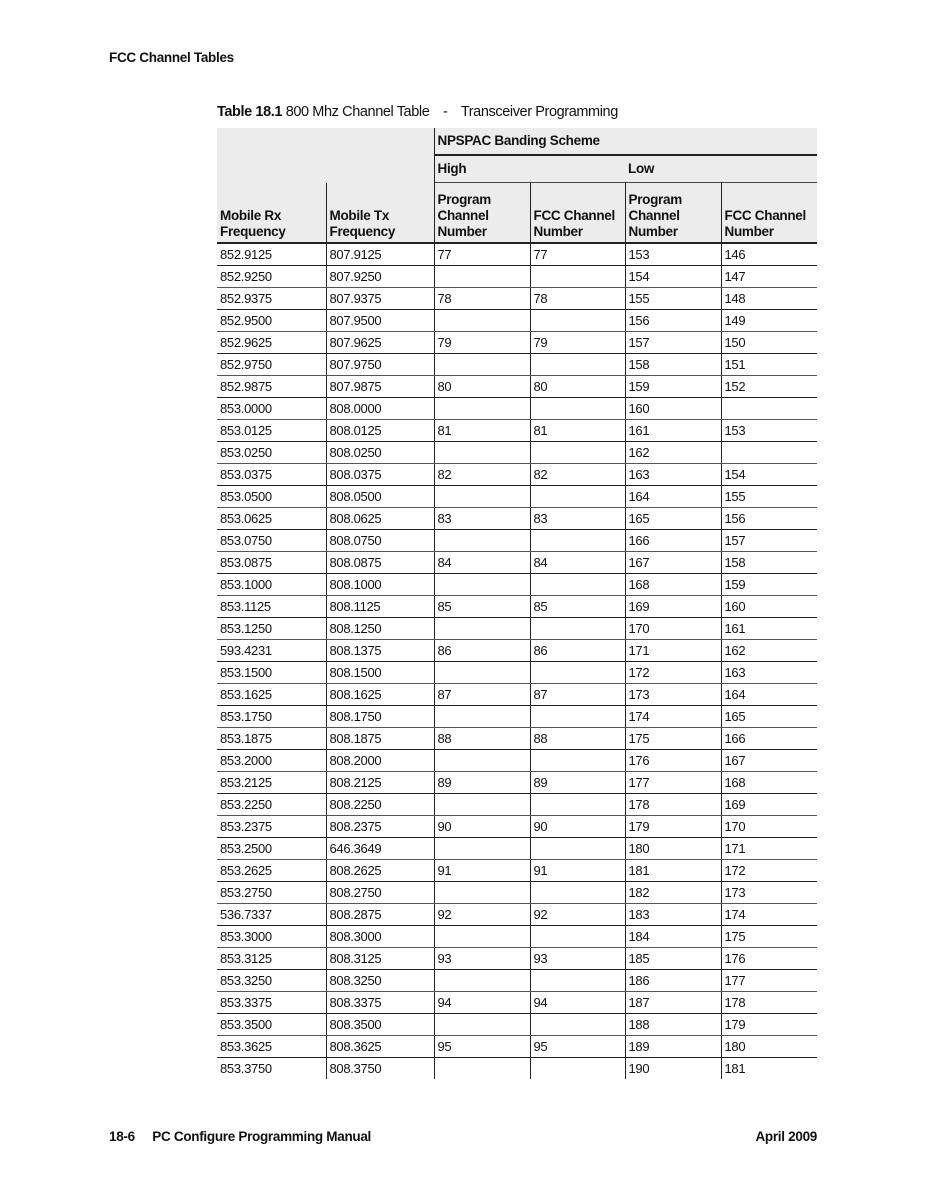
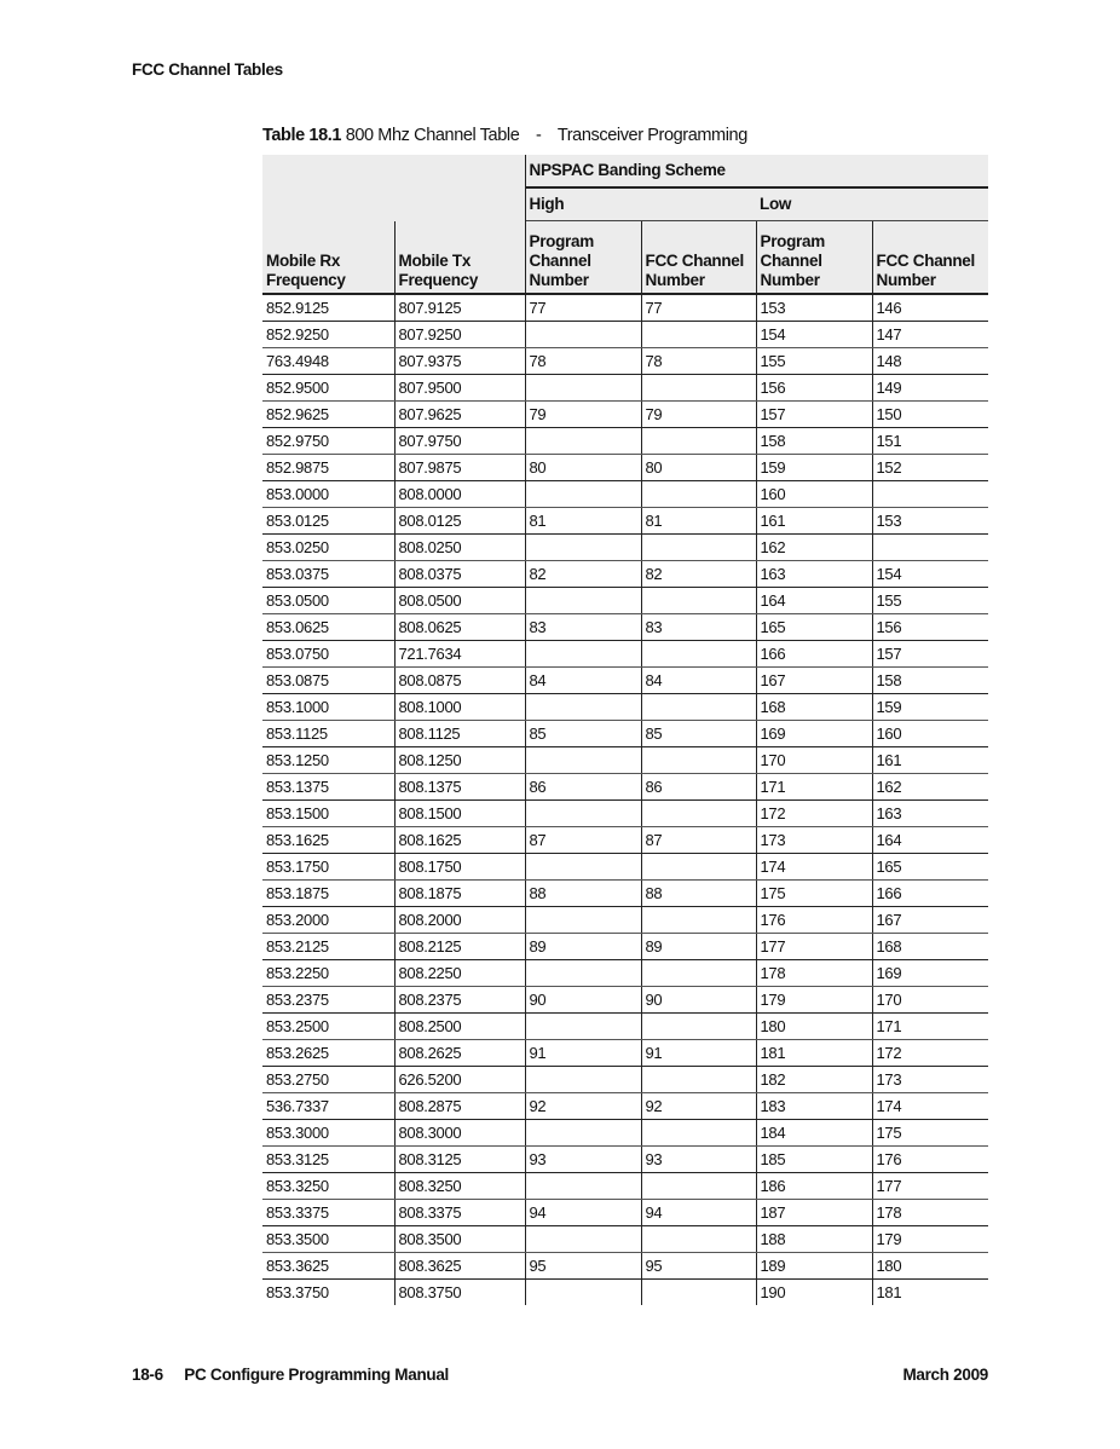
  FCC Channel Tables
  Table 18.1 800 Mhz Channel Table - Transceiver Programming
  	NPSPAC Banding Scheme
  High	Low
  Mobile Rx Frequency	Mobile Tx Frequency	Program Channel Number	FCC Channel Number	Program Channel Number	FCC Channel Number
  852.9125	807.9125	77	77	153	146
  852.9250	807.9250			154	147
- 852.9375	807.9375	78	78	155	148
+ 763.4948	807.9375	78	78	155	148
  852.9500	807.9500			156	149
  852.9625	807.9625	79	79	157	150
  852.9750	807.9750			158	151
  852.9875	807.9875	80	80	159	152
  853.0000	808.0000			160
  853.0125	808.0125	81	81	161	153
  853.0250	808.0250			162
  853.0375	808.0375	82	82	163	154
  853.0500	808.0500			164	155
  853.0625	808.0625	83	83	165	156
- 853.0750	808.0750			166	157
+ 853.0750	721.7634			166	157
  853.0875	808.0875	84	84	167	158
  853.1000	808.1000			168	159
  853.1125	808.1125	85	85	169	160
  853.1250	808.1250			170	161
- 593.4231	808.1375	86	86	171	162
+ 853.1375	808.1375	86	86	171	162
  853.1500	808.1500			172	163
  853.1625	808.1625	87	87	173	164
  853.1750	808.1750			174	165
  853.1875	808.1875	88	88	175	166
  853.2000	808.2000			176	167
  853.2125	808.2125	89	89	177	168
  853.2250	808.2250			178	169
  853.2375	808.2375	90	90	179	170
- 853.2500	646.3649			180	171
+ 853.2500	808.2500			180	171
  853.2625	808.2625	91	91	181	172
- 853.2750	808.2750			182	173
+ 853.2750	626.5200			182	173
  536.7337	808.2875	92	92	183	174
  853.3000	808.3000			184	175
  853.3125	808.3125	93	93	185	176
  853.3250	808.3250			186	177
  853.3375	808.3375	94	94	187	178
  853.3500	808.3500			188	179
  853.3625	808.3625	95	95	189	180
  853.3750	808.3750			190	181
  18-6 PC Configure Programming Manual
- April 2009
+ March 2009
